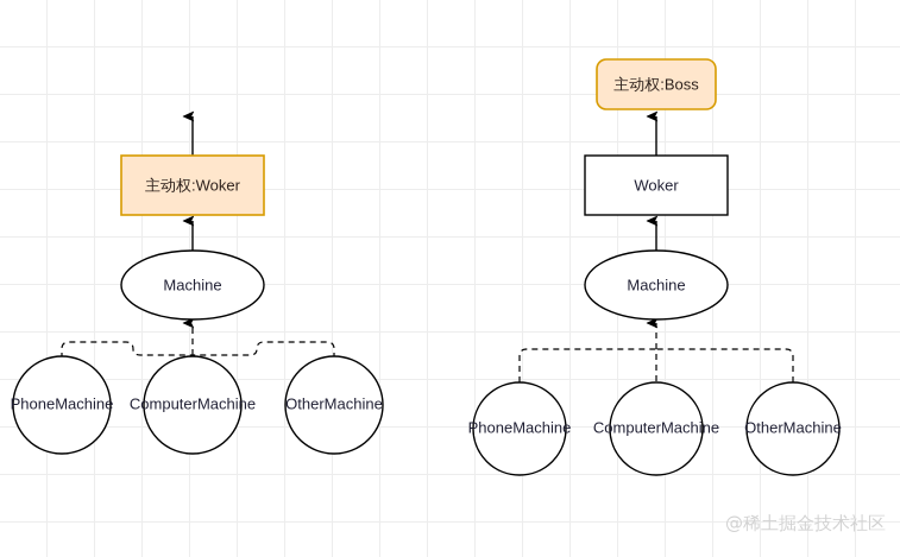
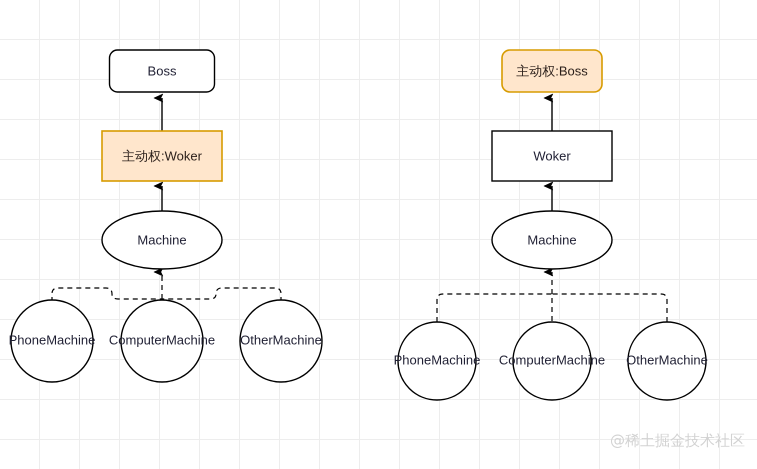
+ Boss
  主动权:Woker
  Machine
  PhoneMachine
  ComputerMachine
  OtherMachine
  主动权:Boss
  Woker
  Machine
  PhoneMachine
  ComputerMachine
  OtherMachine
  @稀土掘金技术社区
